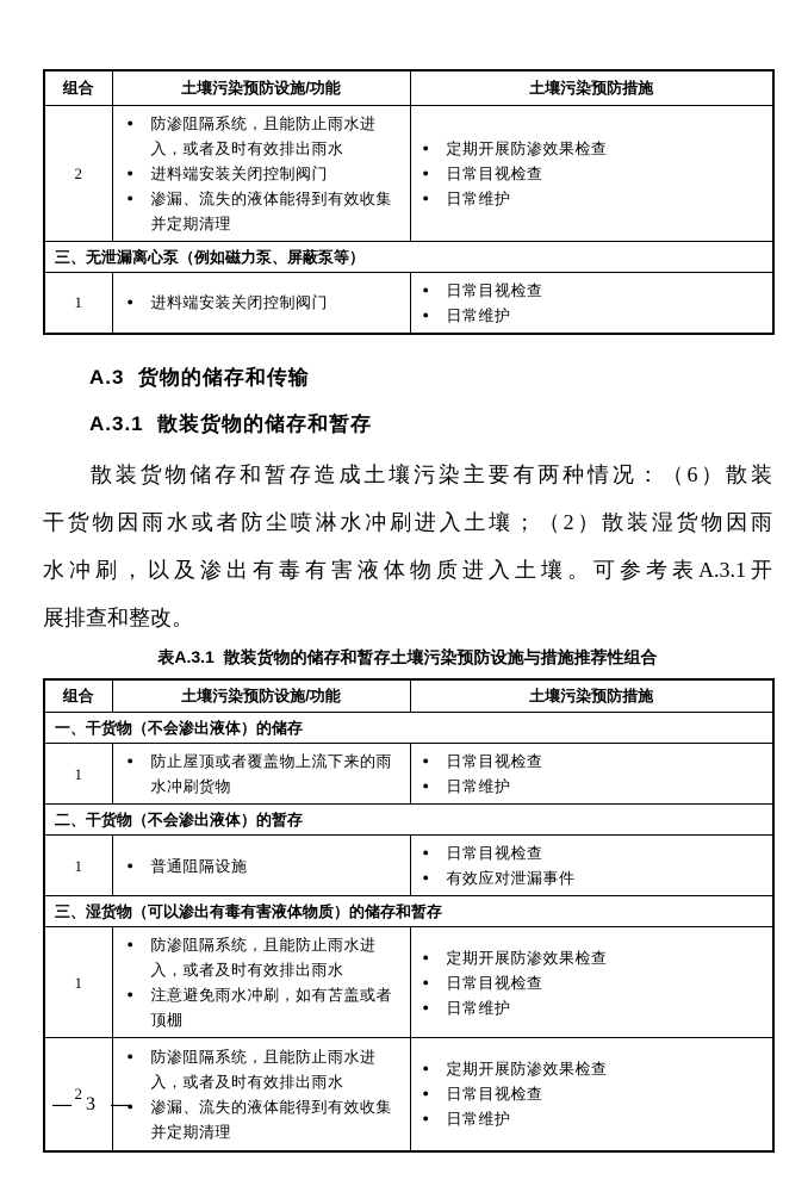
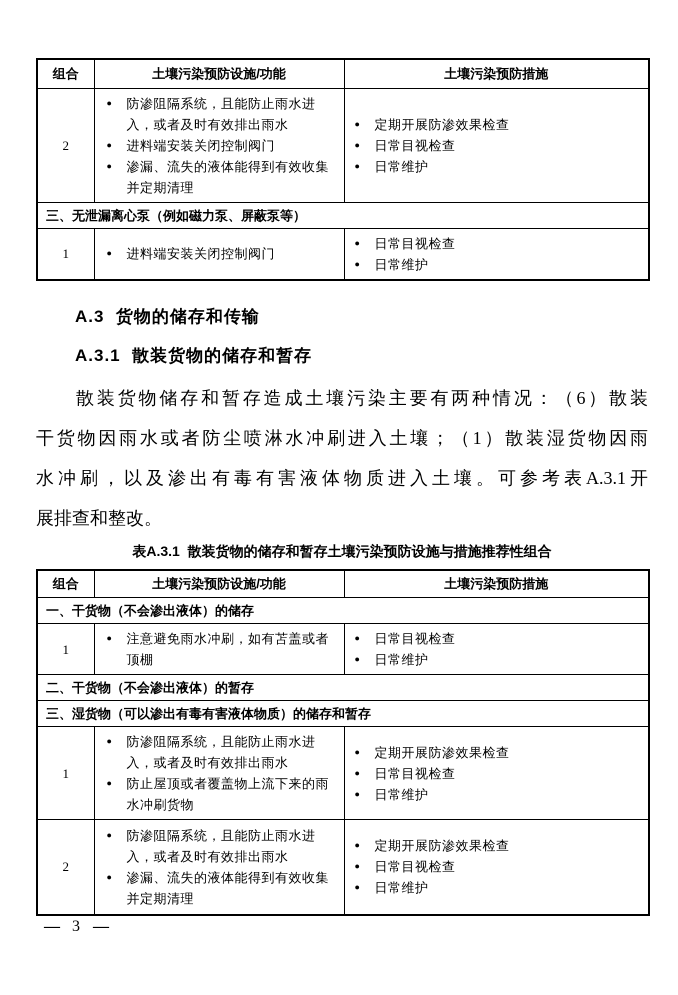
  组合	土壤污染预防设施/功能	土壤污染预防措施
  2	防渗阻隔系统，且能防止雨水进入，或者及时有效排出雨水 进料端安装关闭控制阀门 渗漏、流失的液体能得到有效收集并定期清理	定期开展防渗效果检查 日常目视检查 日常维护
  三、无泄漏离心泵（例如磁力泵、屏蔽泵等）
  1	进料端安装关闭控制阀门	日常目视检查 日常维护
  A.3 货物的储存和传输
  A.3.1 散装货物的储存和暂存
  散装货物储存和暂存造成土壤污染主要有两种情况：（6）散装
- 干货物因雨水或者防尘喷淋水冲刷进入土壤；（2）散装湿货物因雨
+ 干货物因雨水或者防尘喷淋水冲刷进入土壤；（1）散装湿货物因雨
  水冲刷，以及渗出有毒有害液体物质进入土壤。可参考表A.3.1开
  展排查和整改。
  表A.3.1 散装货物的储存和暂存土壤污染预防设施与措施推荐性组合
  组合	土壤污染预防设施/功能	土壤污染预防措施
  一、干货物（不会渗出液体）的储存
- 1	防止屋顶或者覆盖物上流下来的雨水冲刷货物	日常目视检查 日常维护
+ 1	注意避免雨水冲刷，如有苫盖或者顶棚	日常目视检查 日常维护
  二、干货物（不会渗出液体）的暂存
- 1	普通阻隔设施	日常目视检查 有效应对泄漏事件
  三、湿货物（可以渗出有毒有害液体物质）的储存和暂存
- 1	防渗阻隔系统，且能防止雨水进入，或者及时有效排出雨水 注意避免雨水冲刷，如有苫盖或者顶棚	定期开展防渗效果检查 日常目视检查 日常维护
+ 1	防渗阻隔系统，且能防止雨水进入，或者及时有效排出雨水 防止屋顶或者覆盖物上流下来的雨水冲刷货物	定期开展防渗效果检查 日常目视检查 日常维护
  2	防渗阻隔系统，且能防止雨水进入，或者及时有效排出雨水 渗漏、流失的液体能得到有效收集并定期清理	定期开展防渗效果检查 日常目视检查 日常维护
  —
  3
  —
